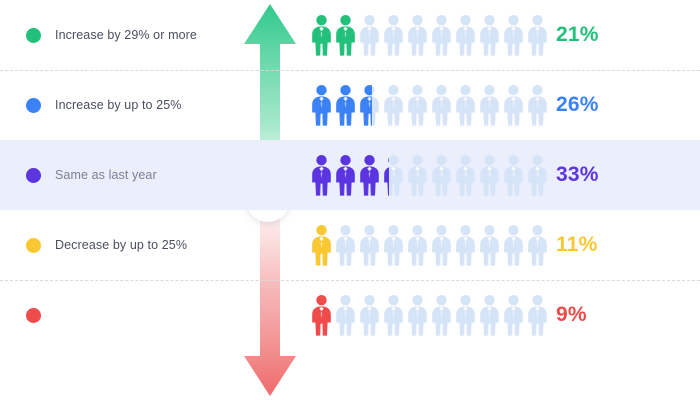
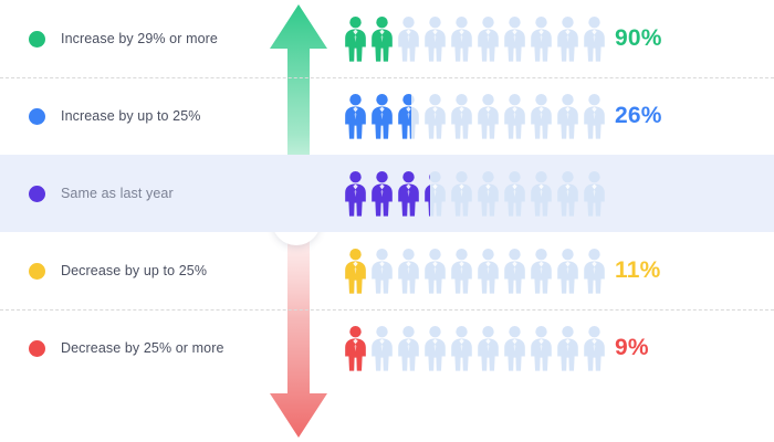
  Increase by 29% or more
- 21%
+ 90%
  Increase by up to 25%
  26%
  Same as last year
- 33%
  Decrease by up to 25%
  11%
+ Decrease by 25% or more
  9%
